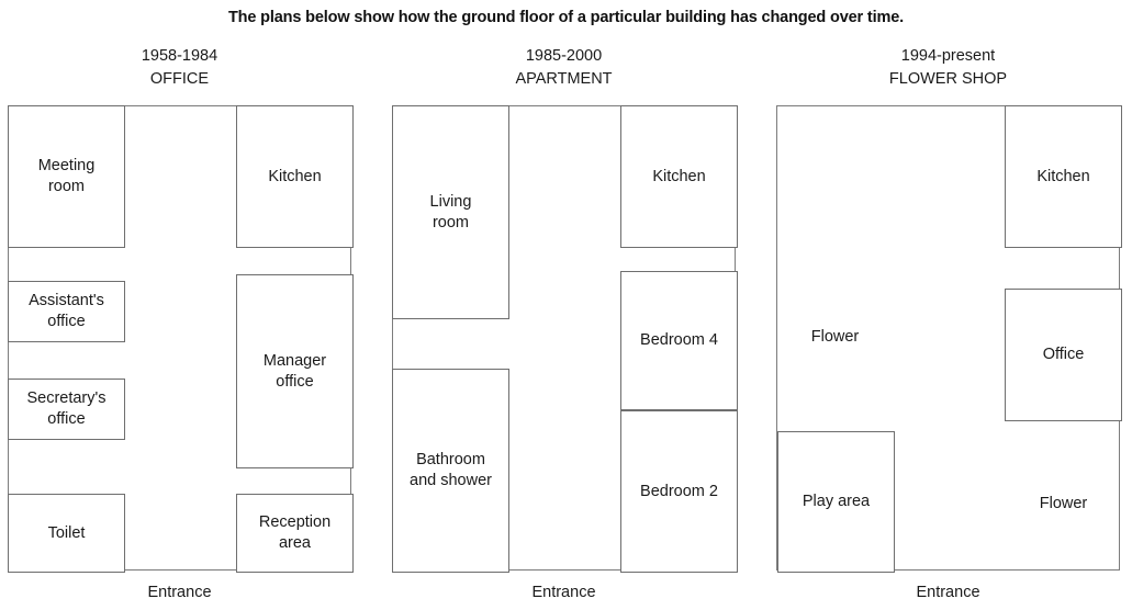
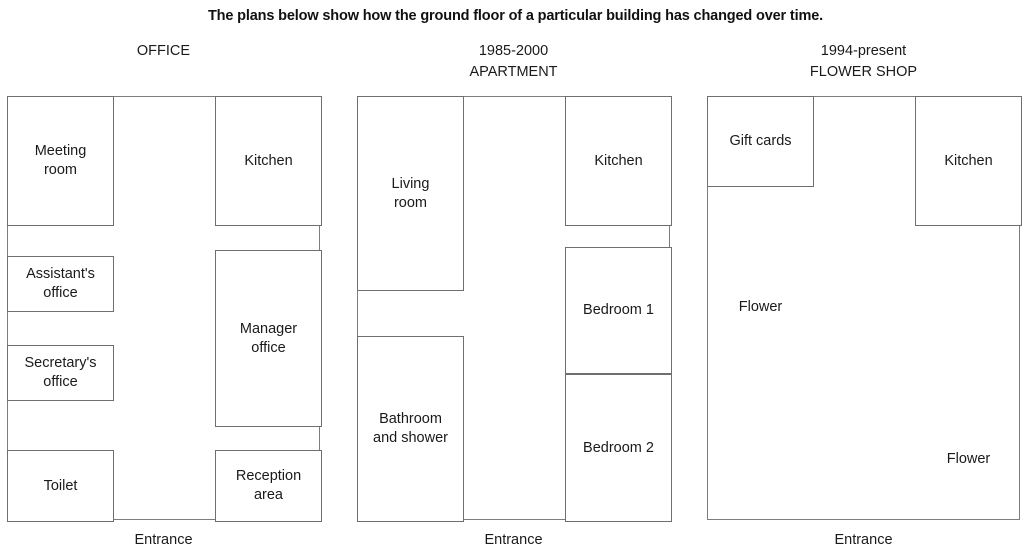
  The plans below show how the ground floor of a particular building has changed over time.
- 1958-1984
  OFFICE
  1985-2000
  APARTMENT
  1994-present
  FLOWER SHOP
  Meeting
  room
  Kitchen
  Assistant's
  office
  Manager
  office
  Secretary's
  office
  Toilet
  Reception
  area
  Entrance
  Living
  room
  Kitchen
- Bedroom 4
+ Bedroom 1
  Bathroom
  and shower
  Bedroom 2
  Entrance
+ Gift cards
  Kitchen
  Flower
- Office
- Play area
  Flower
  Entrance
